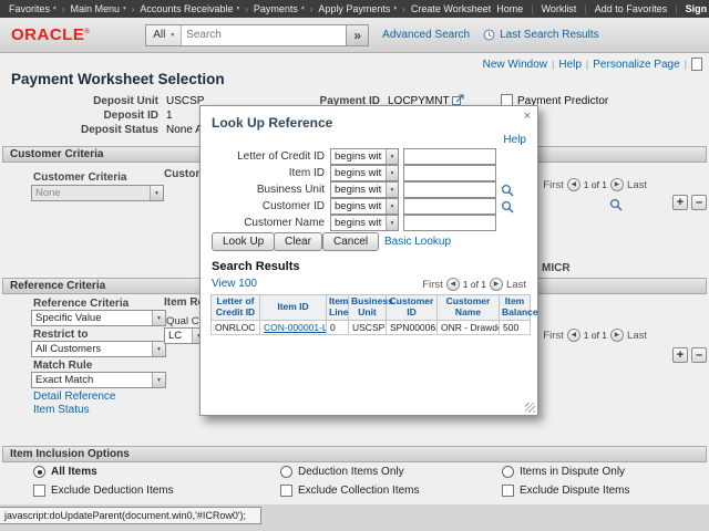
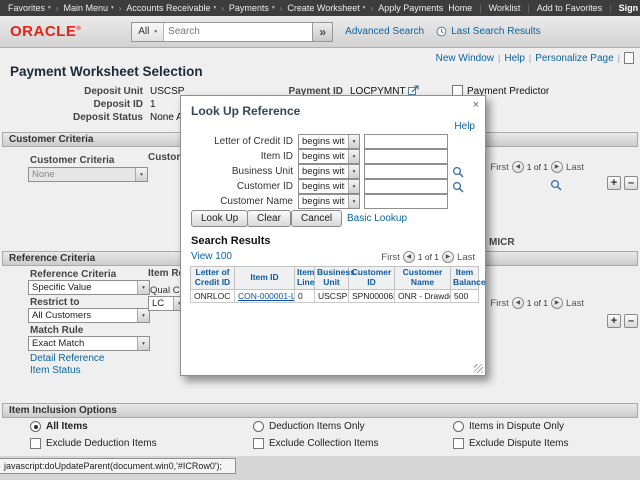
  Favorites
  ›
  Main Menu
  ›
  Accounts Receivable
  ›
  Payments
  ›
- Apply Payments
+ Create Worksheet
  ›
- Create Worksheet
+ Apply Payments
  Home
  |
  Worklist
  |
  Add to Favorites
  |
  ORACLE
  All
  Search
  »
  Advanced Search
  Last Search Results
  New Window
  |
  Help
  |
  Personalize Page
  |
  Payment Worksheet Selection
  Deposit Unit
  USCSP
  Deposit ID
  1
  Deposit Status
  Payment ID
  LOCPYMNT
  Payment Predictor
  Customer Criteria
  Customer Criteria
  None
  First
  1 of 1
  Last
  MICR
  Reference Criteria
  Reference Criteria
  Specific Value
  Restrict to
  All Customers
  Match Rule
  Exact Match
  Detail Reference
  Item Status
  LC
  First
  1 of 1
  Last
  Item Inclusion Options
  All Items
  Deduction Items Only
  Items in Dispute Only
  Exclude Deduction Items
  Exclude Collection Items
  Exclude Dispute Items
  javascript:doUpdateParent(document.win0,'#ICRow0');
  Look Up Reference
  ×
  Help
  Letter of Credit ID
  begins wit
  Item ID
  begins wit
  Business Unit
  begins wit
  Customer ID
  begins wit
  Customer Name
  begins wit
  Look Up
  Clear
  Cancel
  Basic Lookup
  Search Results
  View 100
  First
  1 of 1
  Last
  Letter of Credit ID	Item ID	Item Line	Busines Unit	Customer ID	Customer Name	Item Balance
  ONRLOC	CON-000001-L	0	USCSP	SPN00006	ONR - Drawd	500
